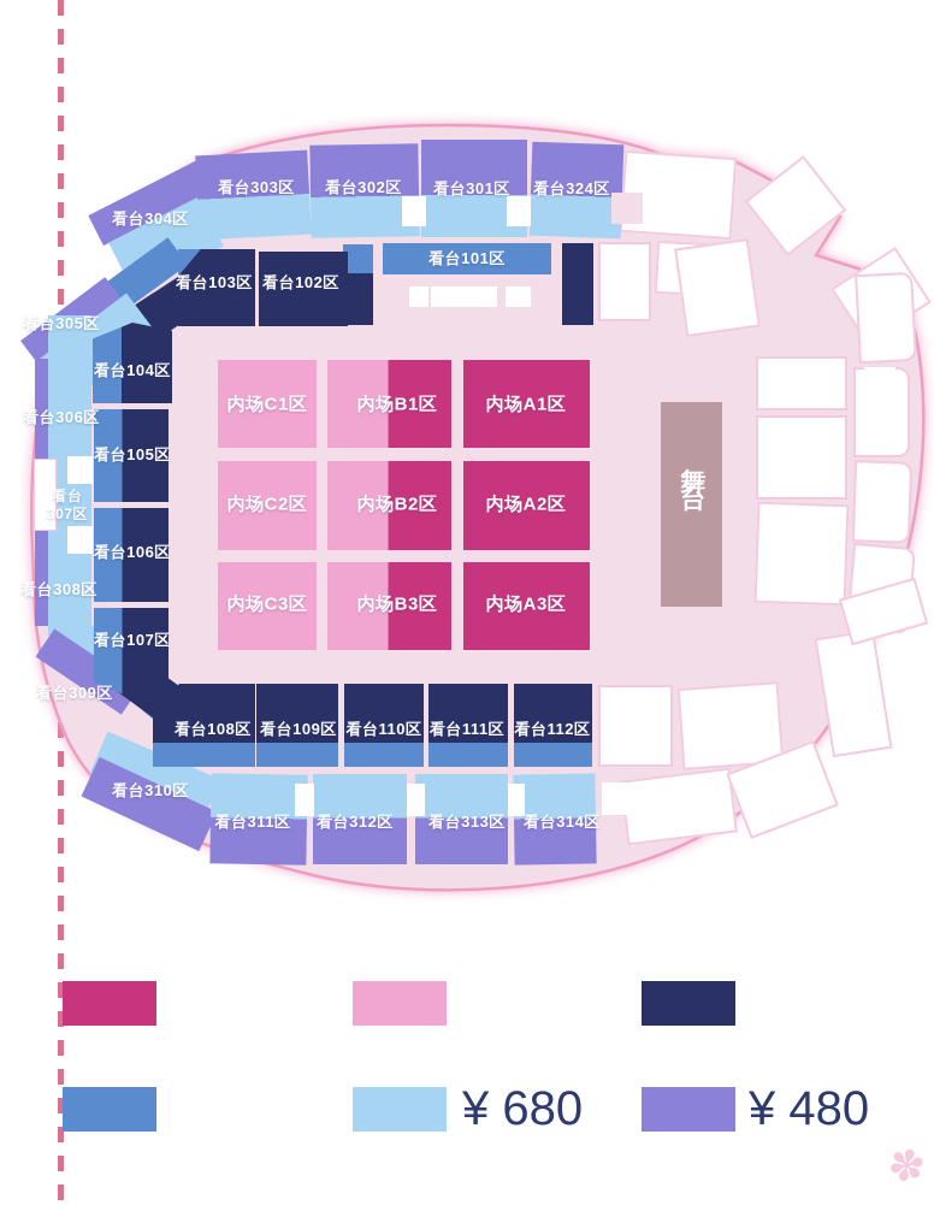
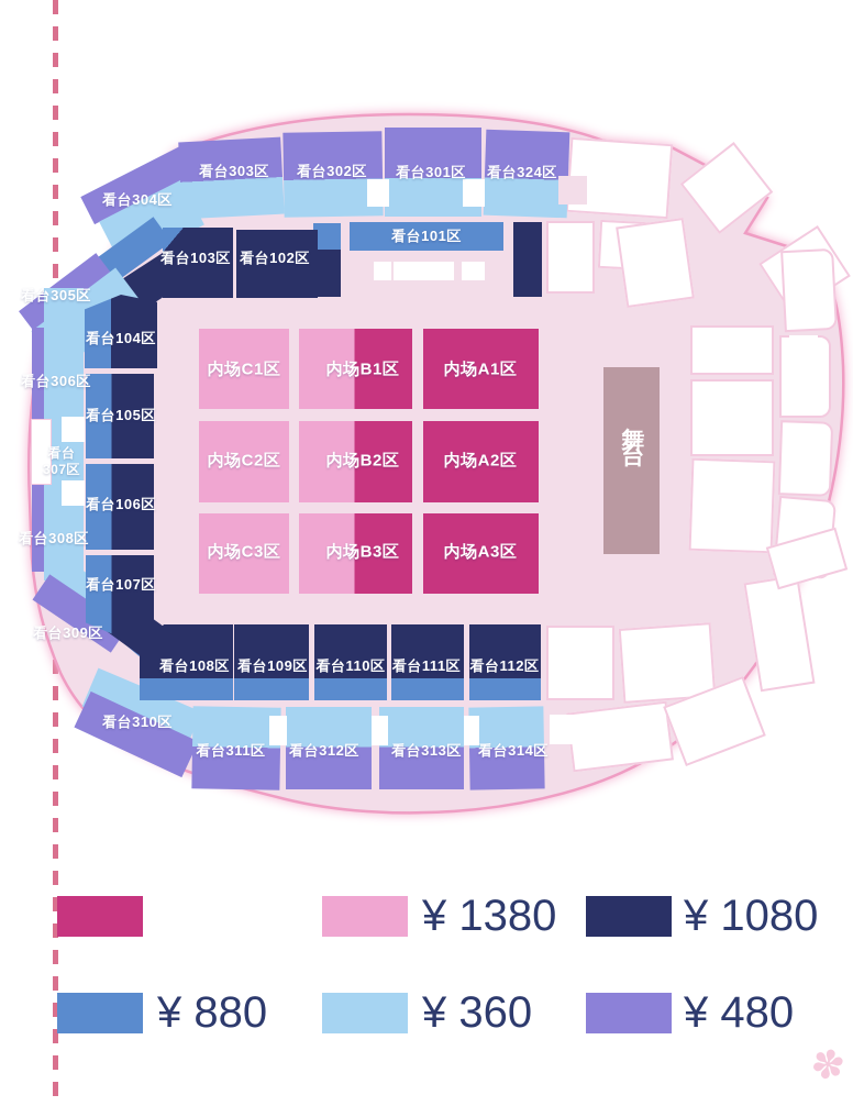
  看台303区
  看台302区
  看台301区
  看台324区
  看台304区
  看台101区
  看台103区
  看台102区
  看台305区
  看台306区
  看台
  307区
  看台308区
  看台309区
  看台104区
  看台105区
  看台106区
  看台107区
  看台108区
  看台109区
  看台110区
  看台111区
  看台112区
  看台310区
  看台311区
  看台312区
  看台313区
  看台314区
  内场C1区
  内场B1区
  内场A1区
  内场C2区
  内场B2区
  内场A2区
  内场C3区
  内场B3区
  内场A3区
+ ¥ 1380
+ ¥ 1080
+ ¥ 880
- ¥ 680
+ ¥ 360
  ¥ 480
